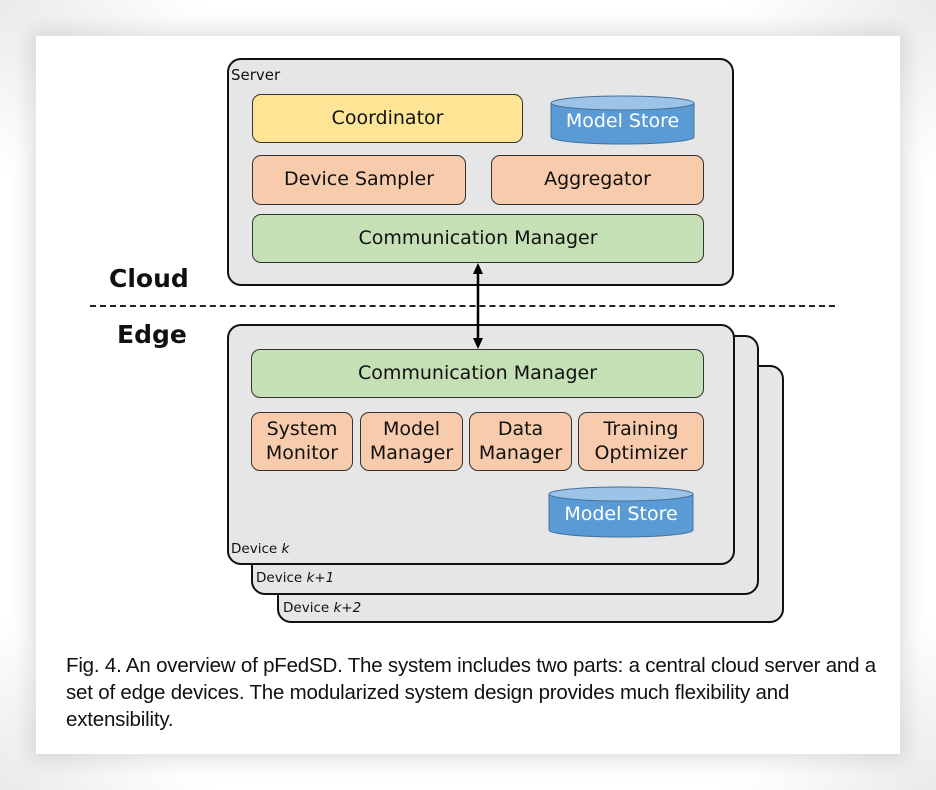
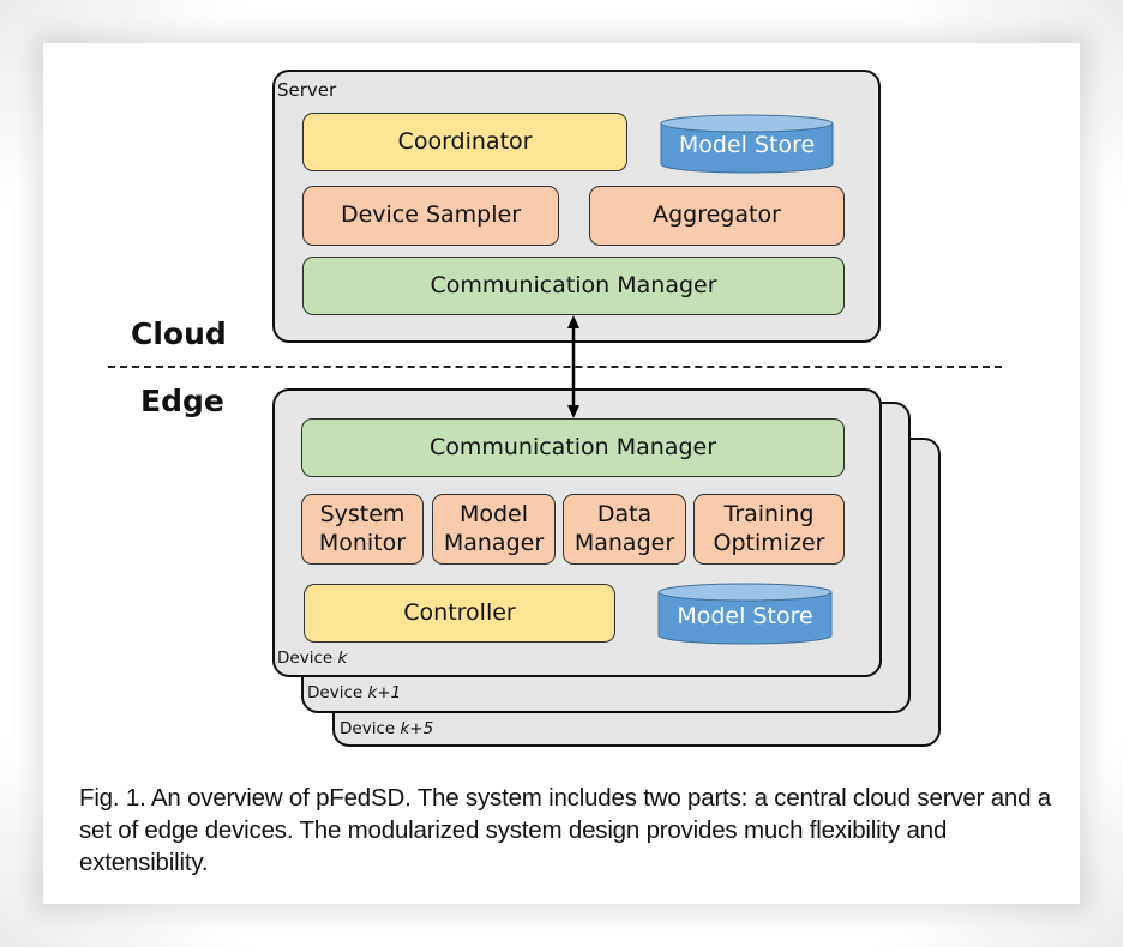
  Server
  Coordinator
  Model Store
  Device Sampler
  Aggregator
  Communication Manager
  Cloud
  Edge
- Device k+2
+ Device k+5
  Device k+1
  Device k
  Communication Manager
  System
  Monitor
  Model
  Manager
  Data
  Manager
  Training
  Optimizer
+ Controller
  Model Store
- Fig. 4. An overview of pFedSD. The system includes two parts: a central cloud server and a set of edge devices. The modularized system design provides much flexibility and extensibility.
+ Fig. 1. An overview of pFedSD. The system includes two parts: a central cloud server and a set of edge devices. The modularized system design provides much flexibility and extensibility.
